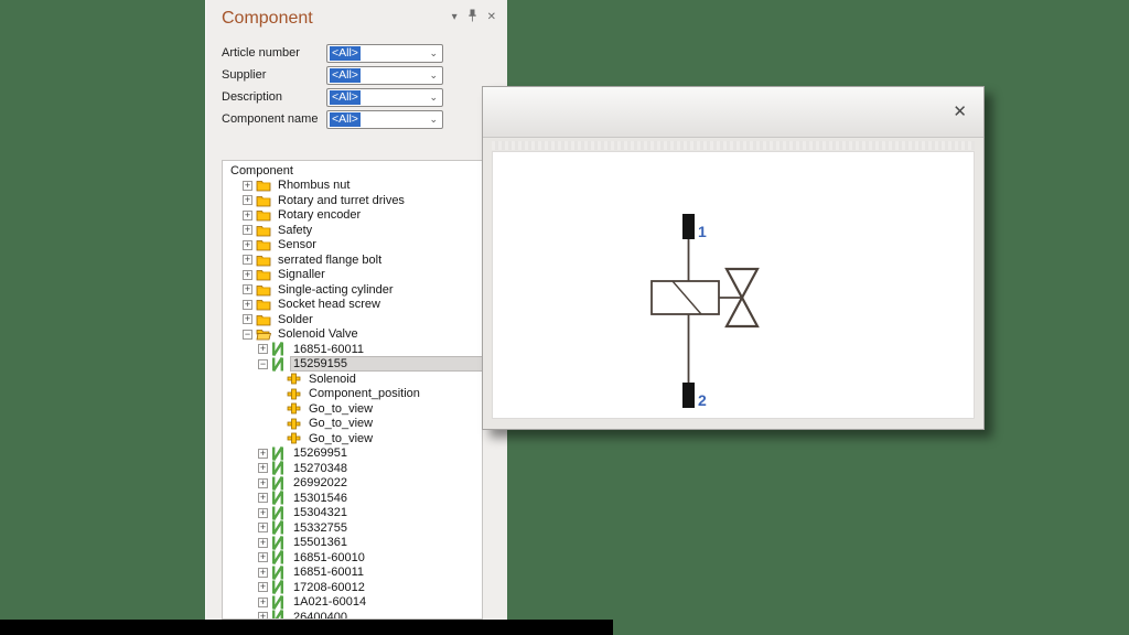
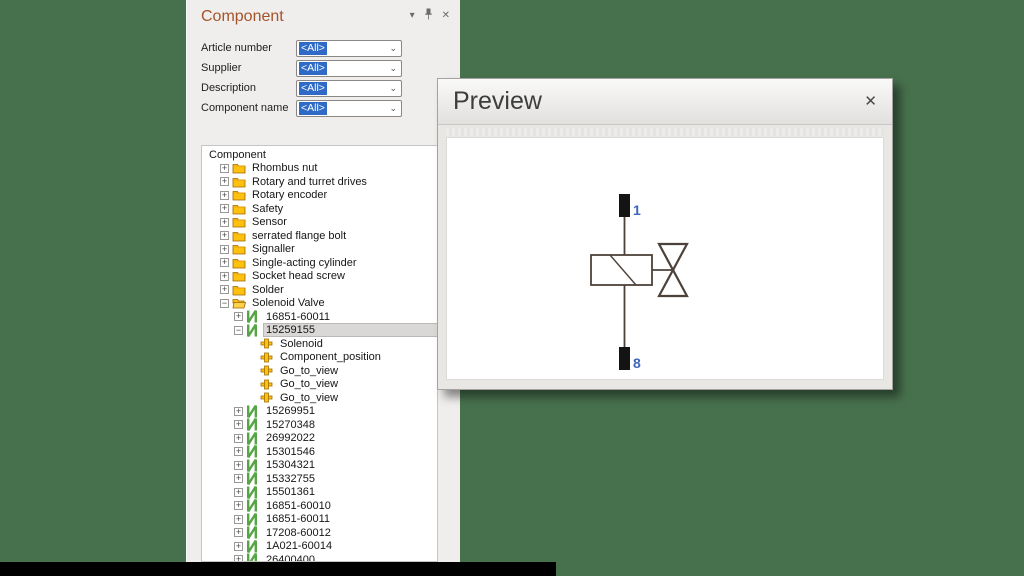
  Component
  ▾
  ✕
  Article number
  <All>
  ⌄
  Supplier
  <All>
  ⌄
  Description
  <All>
  ⌄
  Component name
  <All>
  ⌄
  Component
  +
  Rhombus nut
  +
  Rotary and turret drives
  +
  Rotary encoder
  +
  Safety
  +
  Sensor
  +
  serrated flange bolt
  +
  Signaller
  +
  Single-acting cylinder
  +
  Socket head screw
  +
  Solder
  −
  Solenoid Valve
  +
  16851-60011
  −
  15259155
  Solenoid
  Component_position
  Go_to_view
  Go_to_view
  Go_to_view
  +
  15269951
  +
  15270348
  +
  26992022
  +
  15301546
  +
  15304321
  +
  15332755
  +
  15501361
  +
  16851-60010
  +
  16851-60011
  +
  17208-60012
  +
  1A021-60014
  +
  26400400
+ Preview
  ✕
  1
- 2
+ 8
